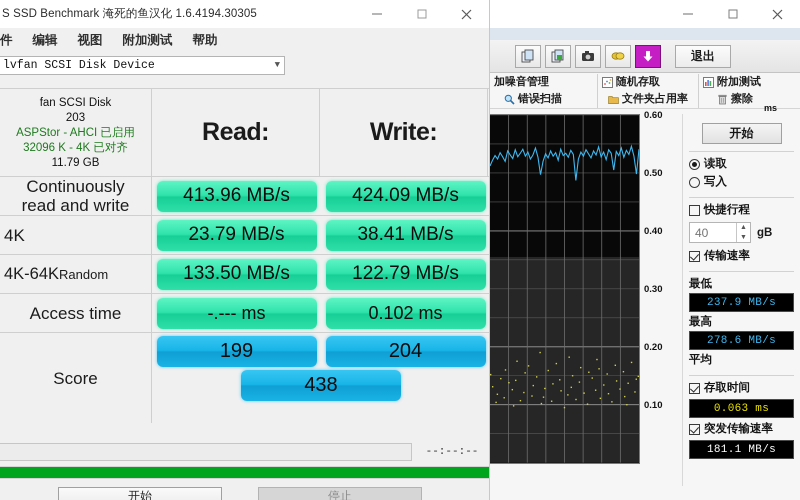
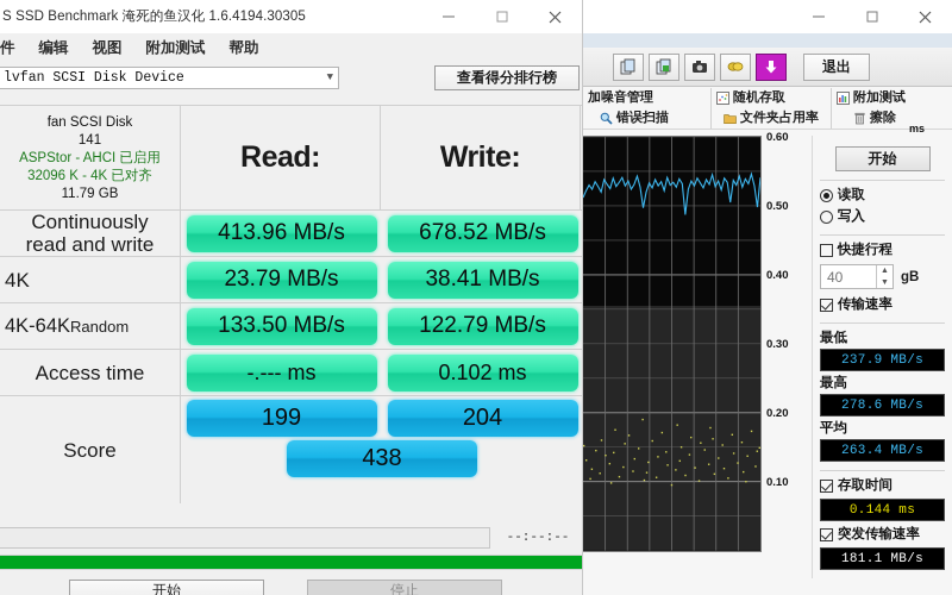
  S SSD Benchmark 淹死的鱼汉化 1.6.4194.30305
  件
  编辑
  视图
  附加测试
  帮助
  lvfan SCSI Disk Device
  ▼
+ 查看得分排行榜
  fan SCSI Disk
- 203
+ 141
  ASPStor - AHCI 已启用
  32096 K - 4K 已对齐
  11.79 GB
  Read:
  Write:
  Continuously
  read and write
  413.96 MB/s
- 424.09 MB/s
+ 678.52 MB/s
  4K
  23.79 MB/s
  38.41 MB/s
  4K-64K
  Random
  133.50 MB/s
  122.79 MB/s
  Access time
  -.--- ms
  0.102 ms
  Score
  199
  204
  438
  --:--:--
  开始
  停止
  退出
  加噪音管理
  随机存取
  附加测试
  错误扫描
  文件夹占用率
  擦除
  ms
  0.60
  0.50
  0.40
  0.30
  0.20
  0.10
  开始
  读取
  写入
  快捷行程
  40
  gB
  传输速率
  最低
  237.9 MB/s
  最高
  278.6 MB/s
  平均
+ 263.4 MB/s
  存取时间
- 0.063 ms
+ 0.144 ms
  突发传输速率
  181.1 MB/s
